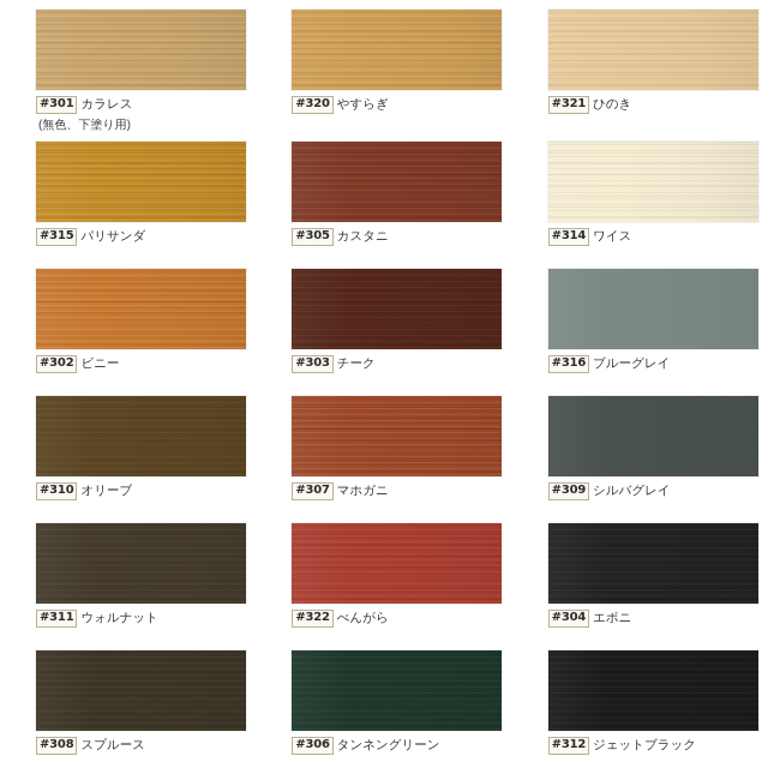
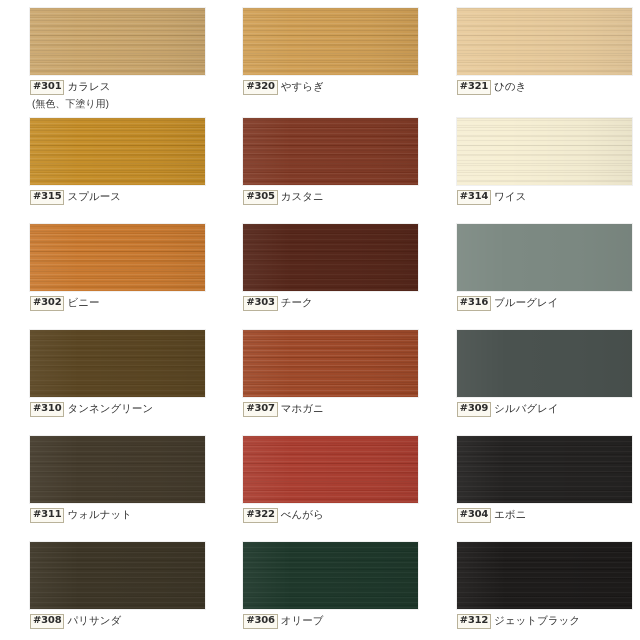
  #301
  カラレス
  (無色、下塗り用)
  #320
  やすらぎ
  #321
  ひのき
  #315
- パリサンダ
+ スプルース
  #305
  カスタニ
  #314
  ワイス
  #302
  ビニー
  #303
  チーク
  #316
  ブルーグレイ
  #310
- オリーブ
+ タンネングリーン
  #307
  マホガニ
  #309
  シルバグレイ
  #311
  ウォルナット
  #322
  べんがら
  #304
  エボニ
  #308
- スプルース
+ パリサンダ
  #306
- タンネングリーン
+ オリーブ
  #312
  ジェットブラック
